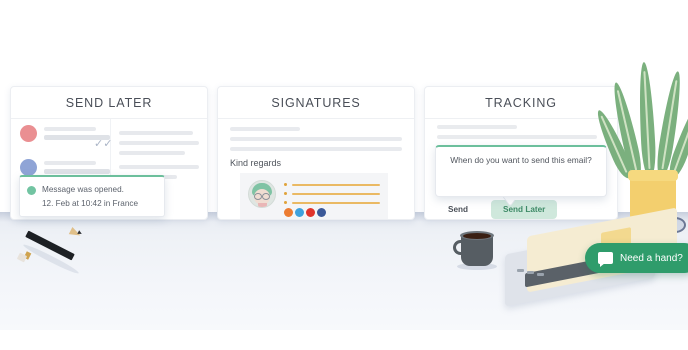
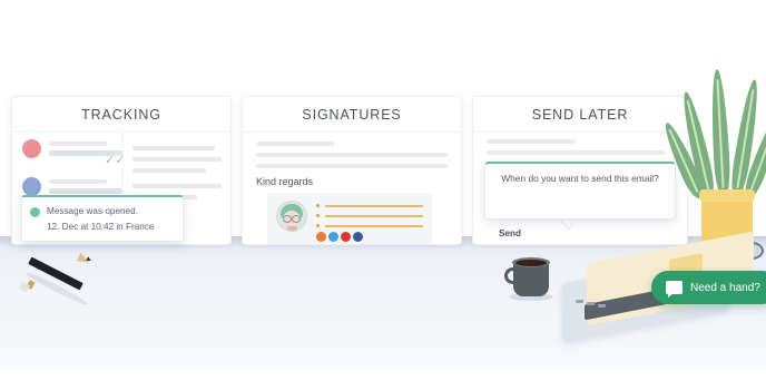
- SEND LATER
+ TRACKING
  ✓✓
  Message was opened.
- 12. Feb at 10:42 in France
+ 12. Dec at 10:42 in France
  SIGNATURES
  Kind regards
- TRACKING
+ SEND LATER
  When do you want to send this email?
  Send
- Send Later
  Need a hand?
